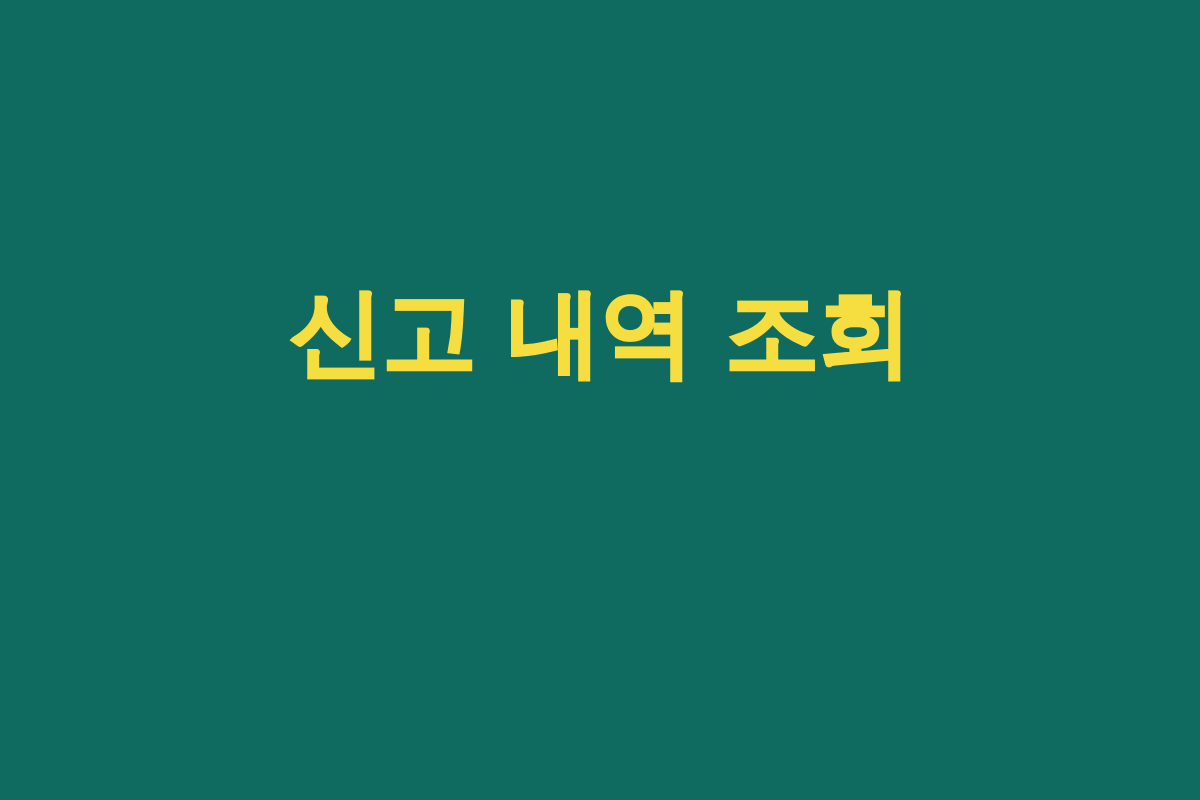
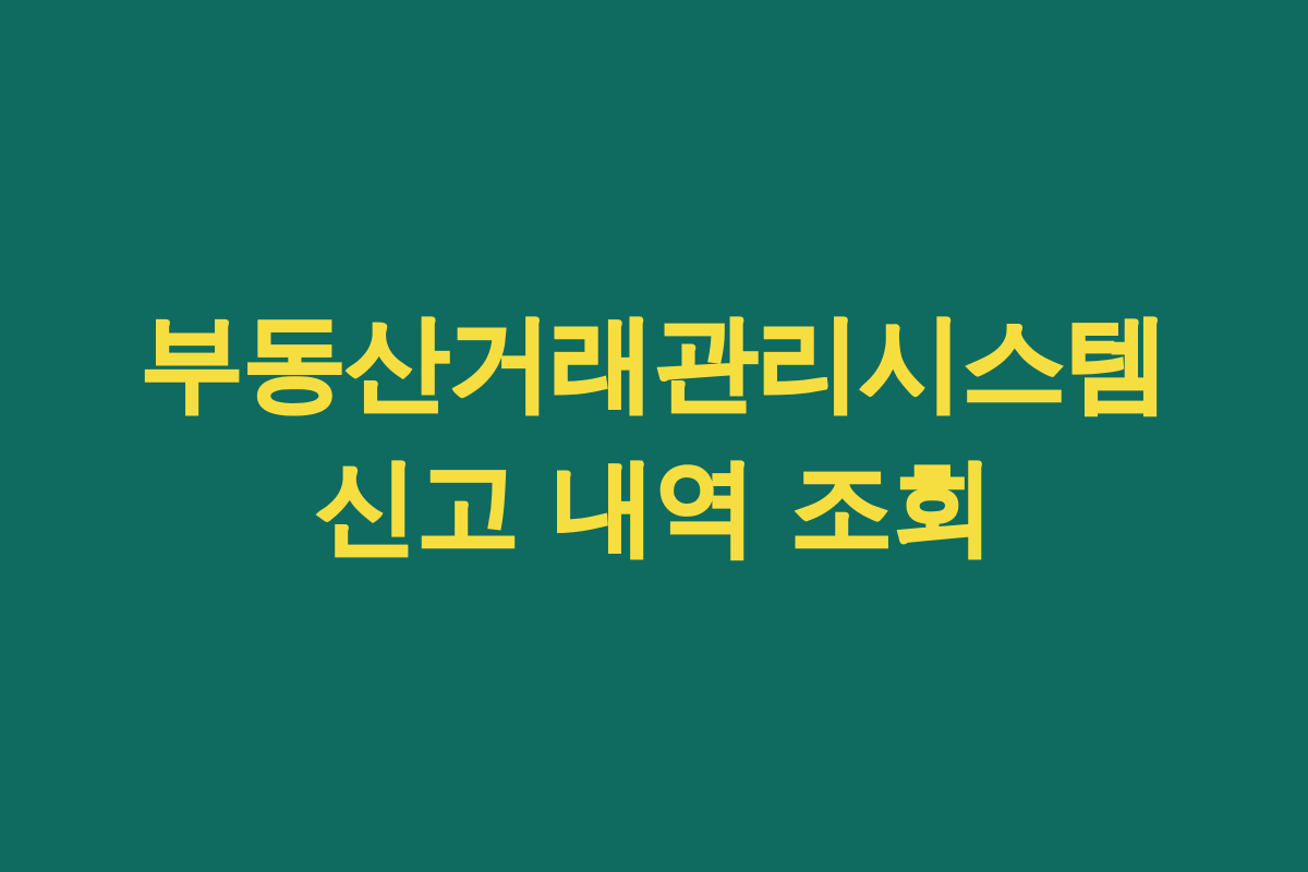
+ 부동산거래관리시스템
  신고 내역 조회
